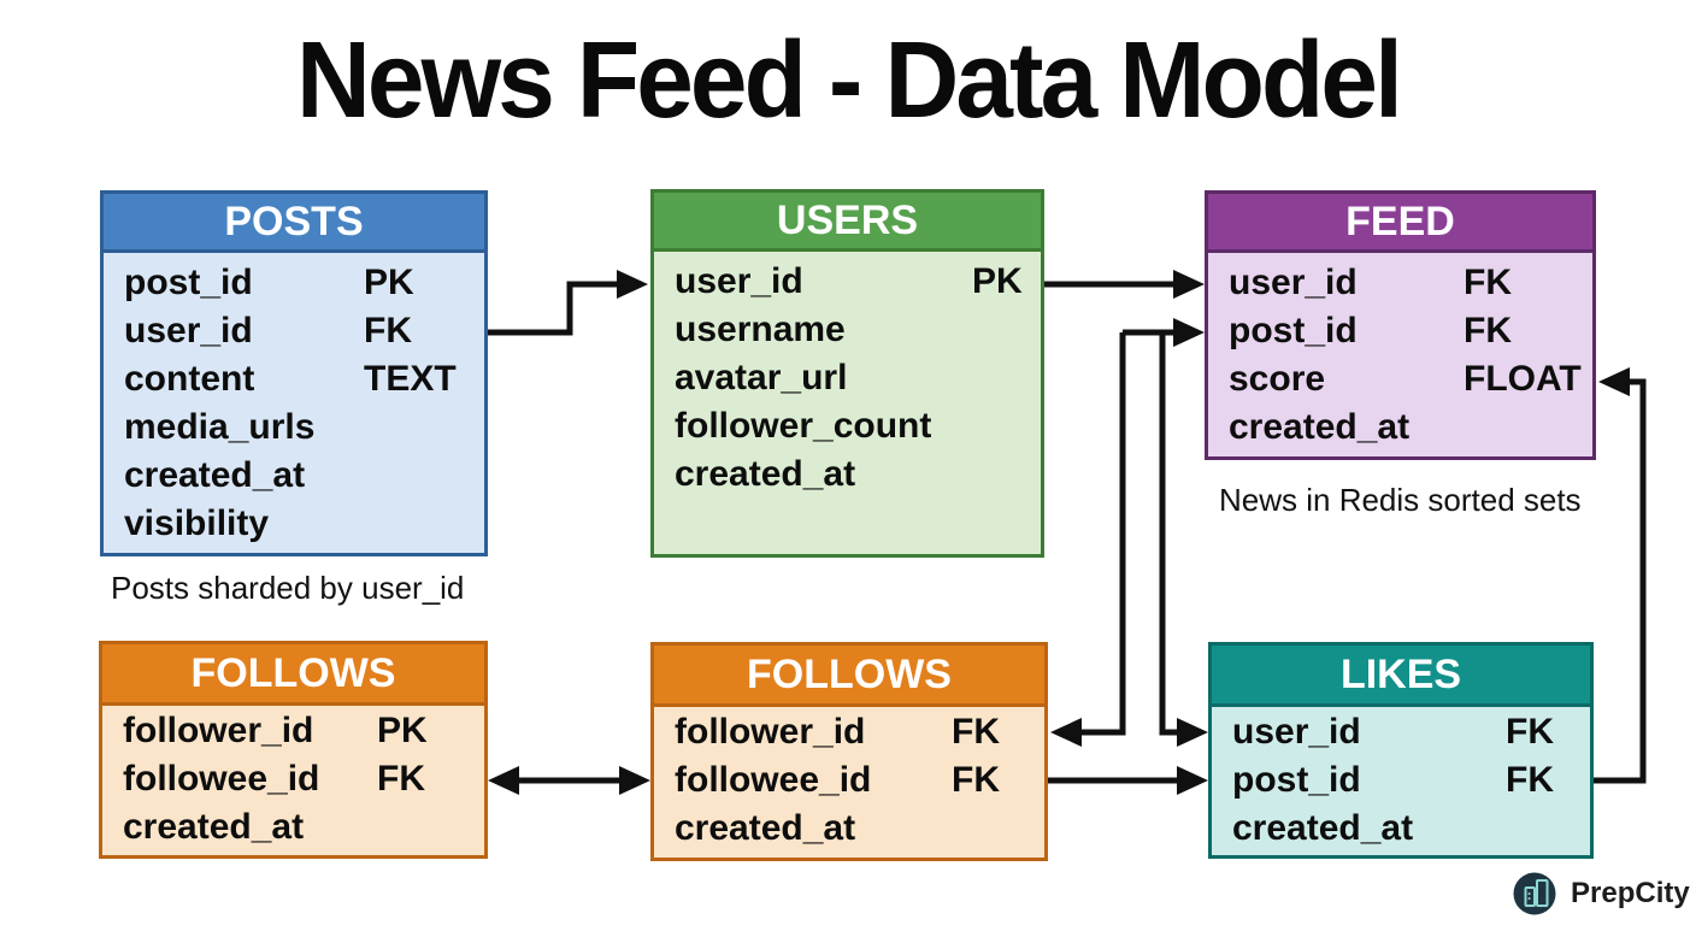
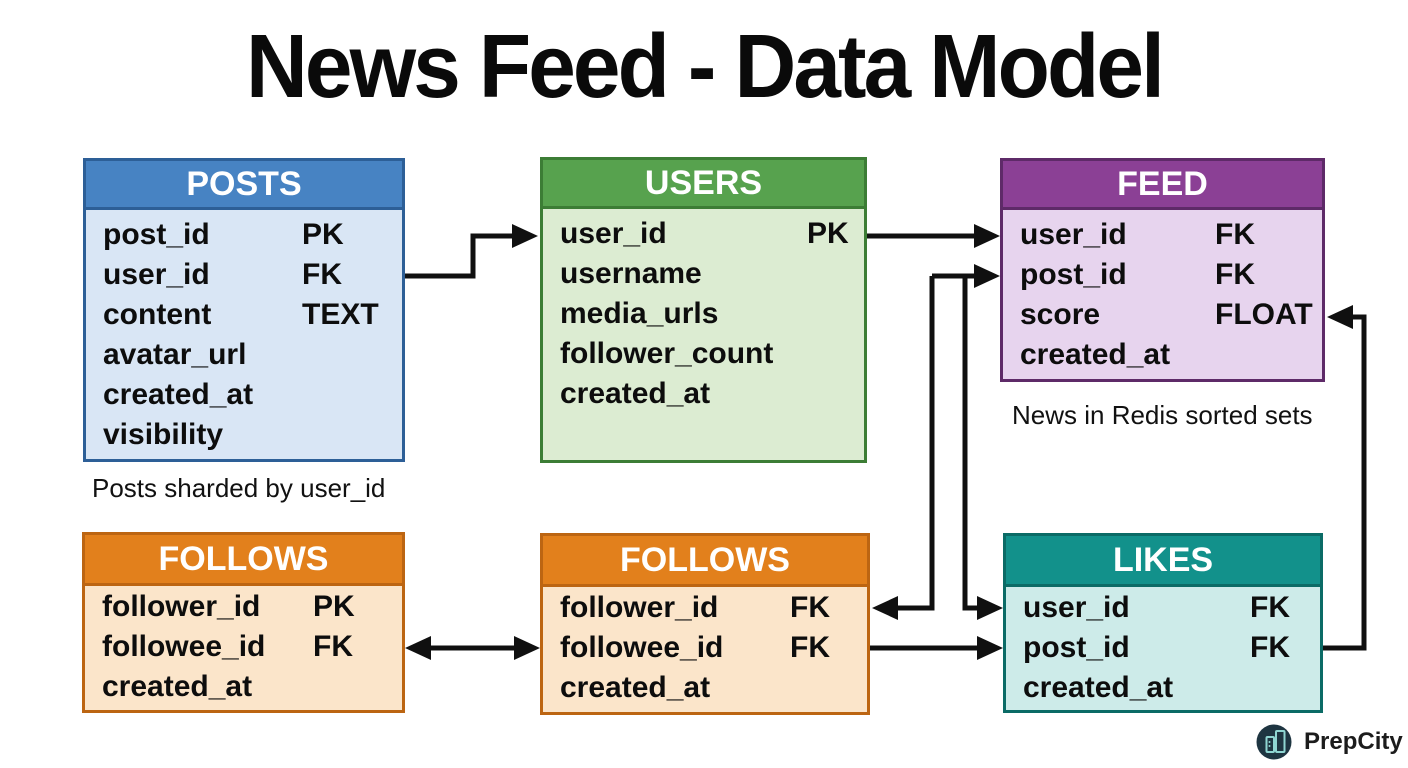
  News Feed - Data Model
  POSTS
  post_id
  PK
  user_id
  FK
  content
  TEXT
- media_urls
+ avatar_url
  created_at
  visibility
  Posts sharded by user_id
  USERS
  user_id
  PK
  username
- avatar_url
+ media_urls
  follower_count
  created_at
  FEED
  user_id
  FK
  post_id
  FK
  score
  FLOAT
  created_at
  News in Redis sorted sets
  FOLLOWS
  follower_id
  PK
  followee_id
  FK
  created_at
  FOLLOWS
  follower_id
  FK
  followee_id
  FK
  created_at
  LIKES
  user_id
  FK
  post_id
  FK
  created_at
  PrepCity
